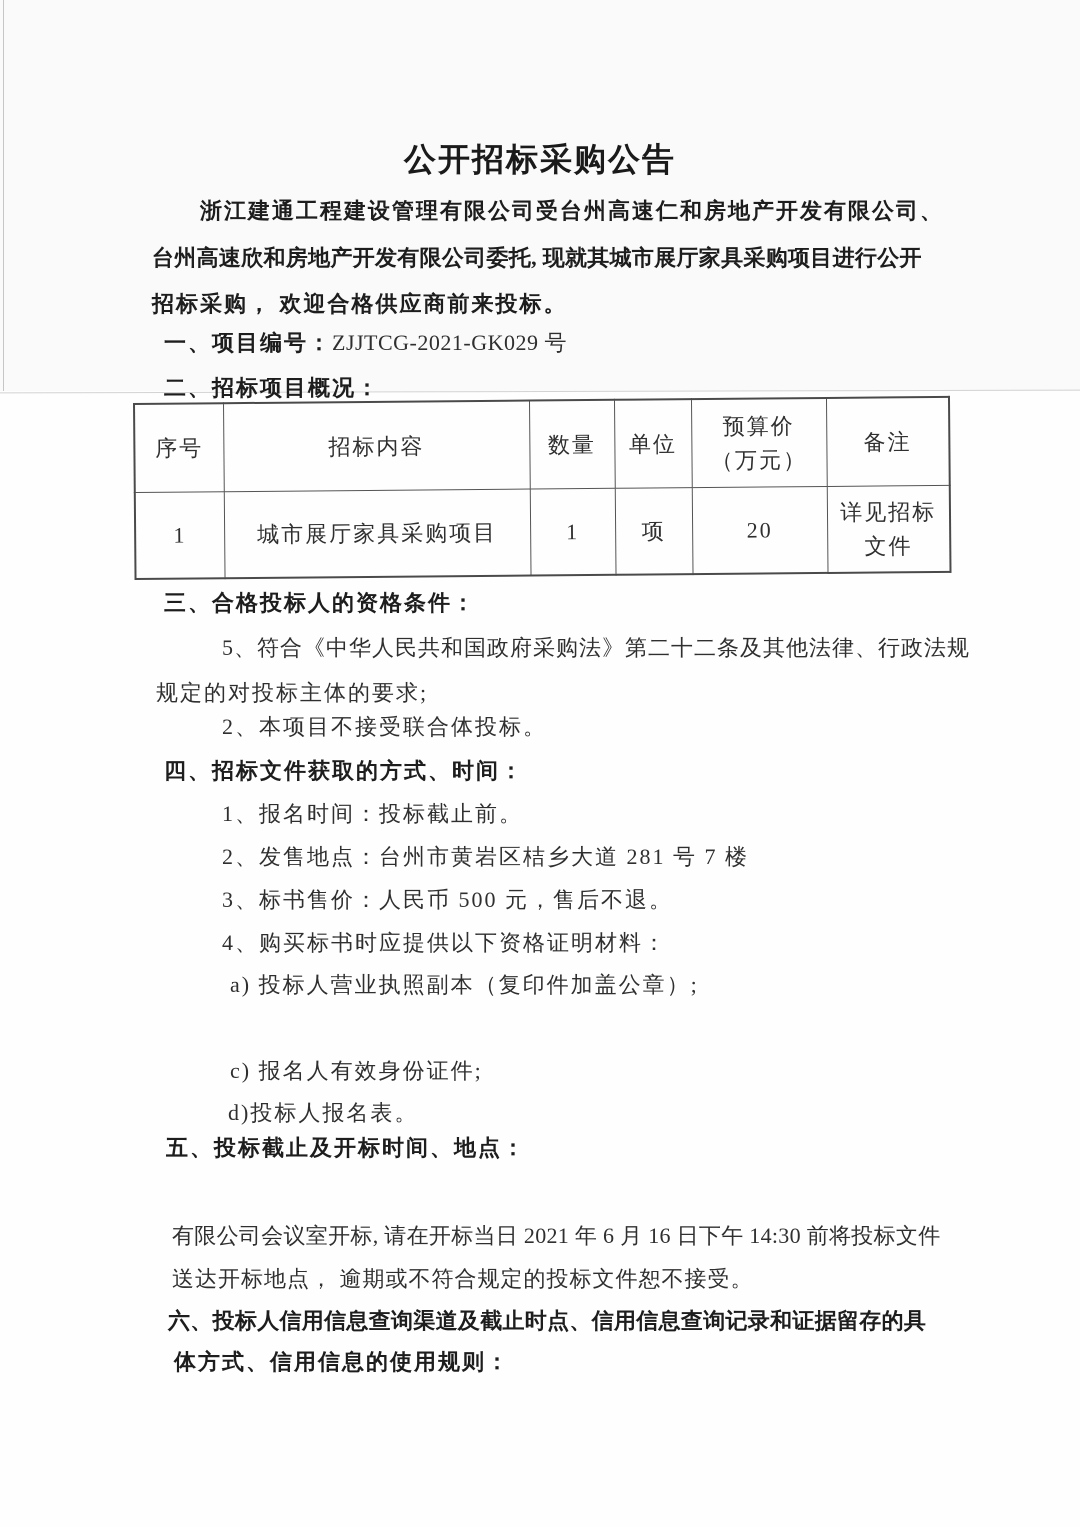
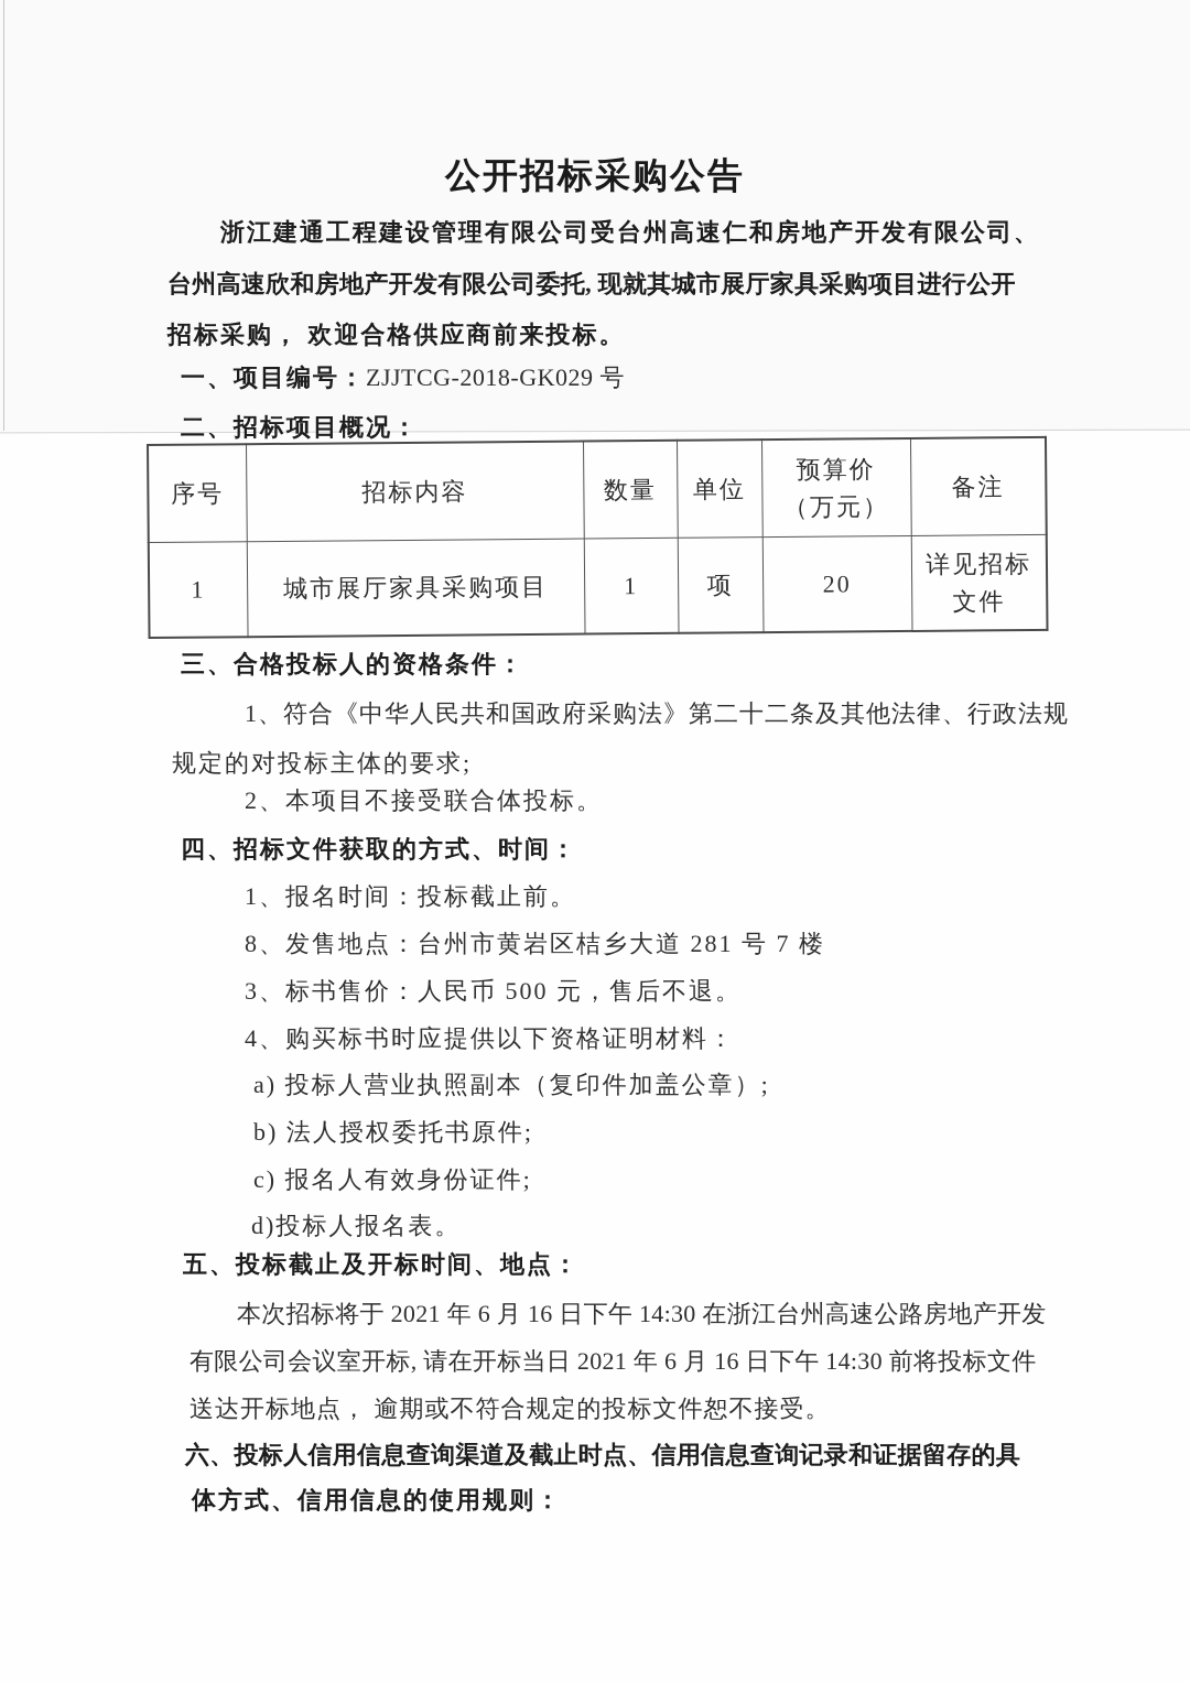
  公开招标采购公告
  浙江建通工程建设管理有限公司受台州高速仁和房地产开发有限公司、
  台州高速欣和房地产开发有限公司委托, 现就其城市展厅家具采购项目进行公开
  招标采购， 欢迎合格供应商前来投标。
- 一、项目编号：ZJJTCG-2021-GK029 号
+ 一、项目编号：ZJJTCG-2018-GK029 号
  二、招标项目概况：
  序号	招标内容	数量	单位	预算价 （万元）	备注
  1	城市展厅家具采购项目	1	项	20	详见招标 文件
  三、合格投标人的资格条件：
- 5、符合《中华人民共和国政府采购法》第二十二条及其他法律、行政法规
+ 1、符合《中华人民共和国政府采购法》第二十二条及其他法律、行政法规
  规定的对投标主体的要求;
  2、本项目不接受联合体投标。
  四、招标文件获取的方式、时间：
  1、报名时间：投标截止前。
- 2、发售地点：台州市黄岩区桔乡大道 281 号 7 楼
+ 8、发售地点：台州市黄岩区桔乡大道 281 号 7 楼
  3、标书售价：人民币 500 元，售后不退。
  4、购买标书时应提供以下资格证明材料：
  a) 投标人营业执照副本（复印件加盖公章）;
+ b) 法人授权委托书原件;
  c) 报名人有效身份证件;
  d)投标人报名表。
  五、投标截止及开标时间、地点：
+ 本次招标将于 2021 年 6 月 16 日下午 14:30 在浙江台州高速公路房地产开发
  有限公司会议室开标, 请在开标当日 2021 年 6 月 16 日下午 14:30 前将投标文件
  送达开标地点， 逾期或不符合规定的投标文件恕不接受。
  六、投标人信用信息查询渠道及截止时点、信用信息查询记录和证据留存的具
  体方式、信用信息的使用规则：
